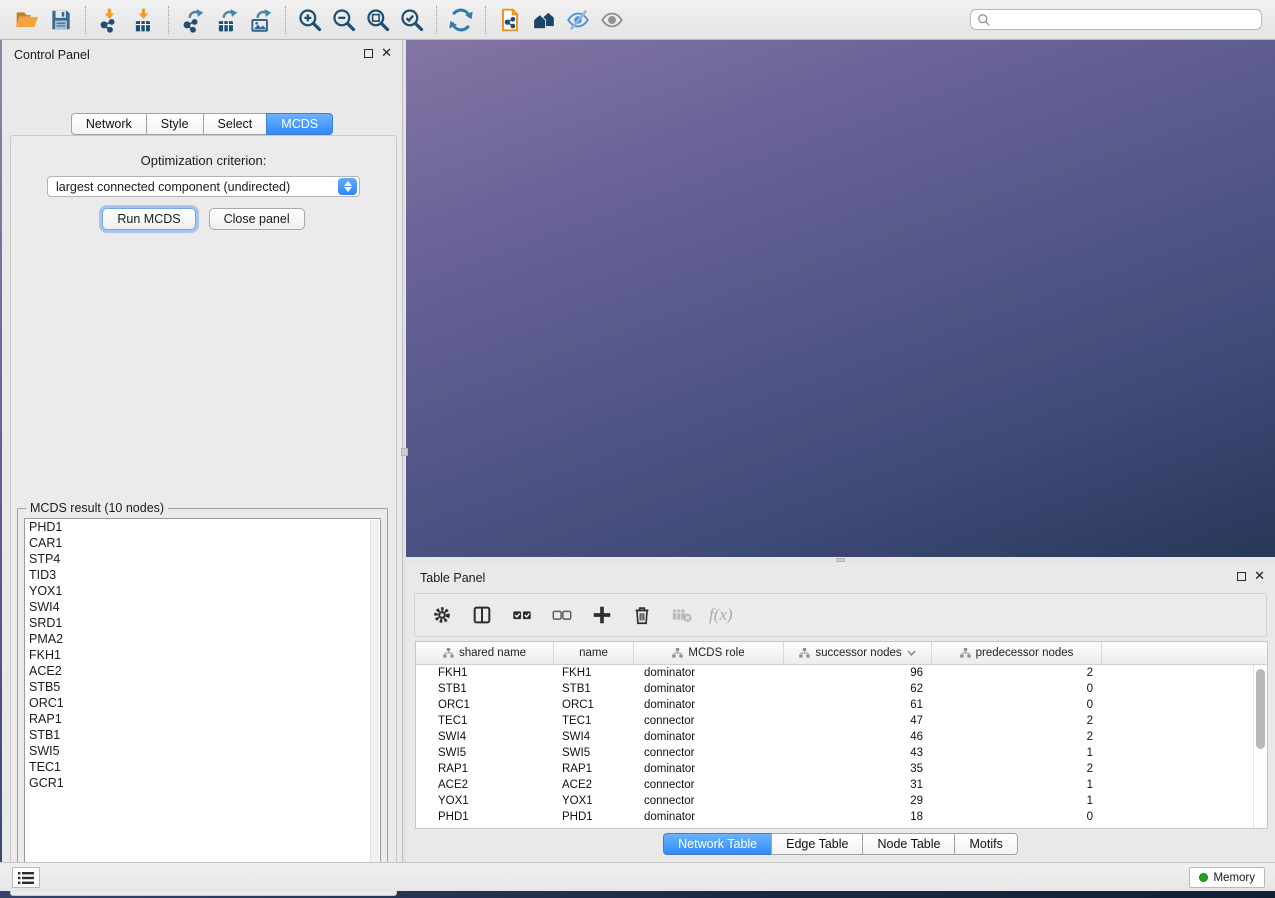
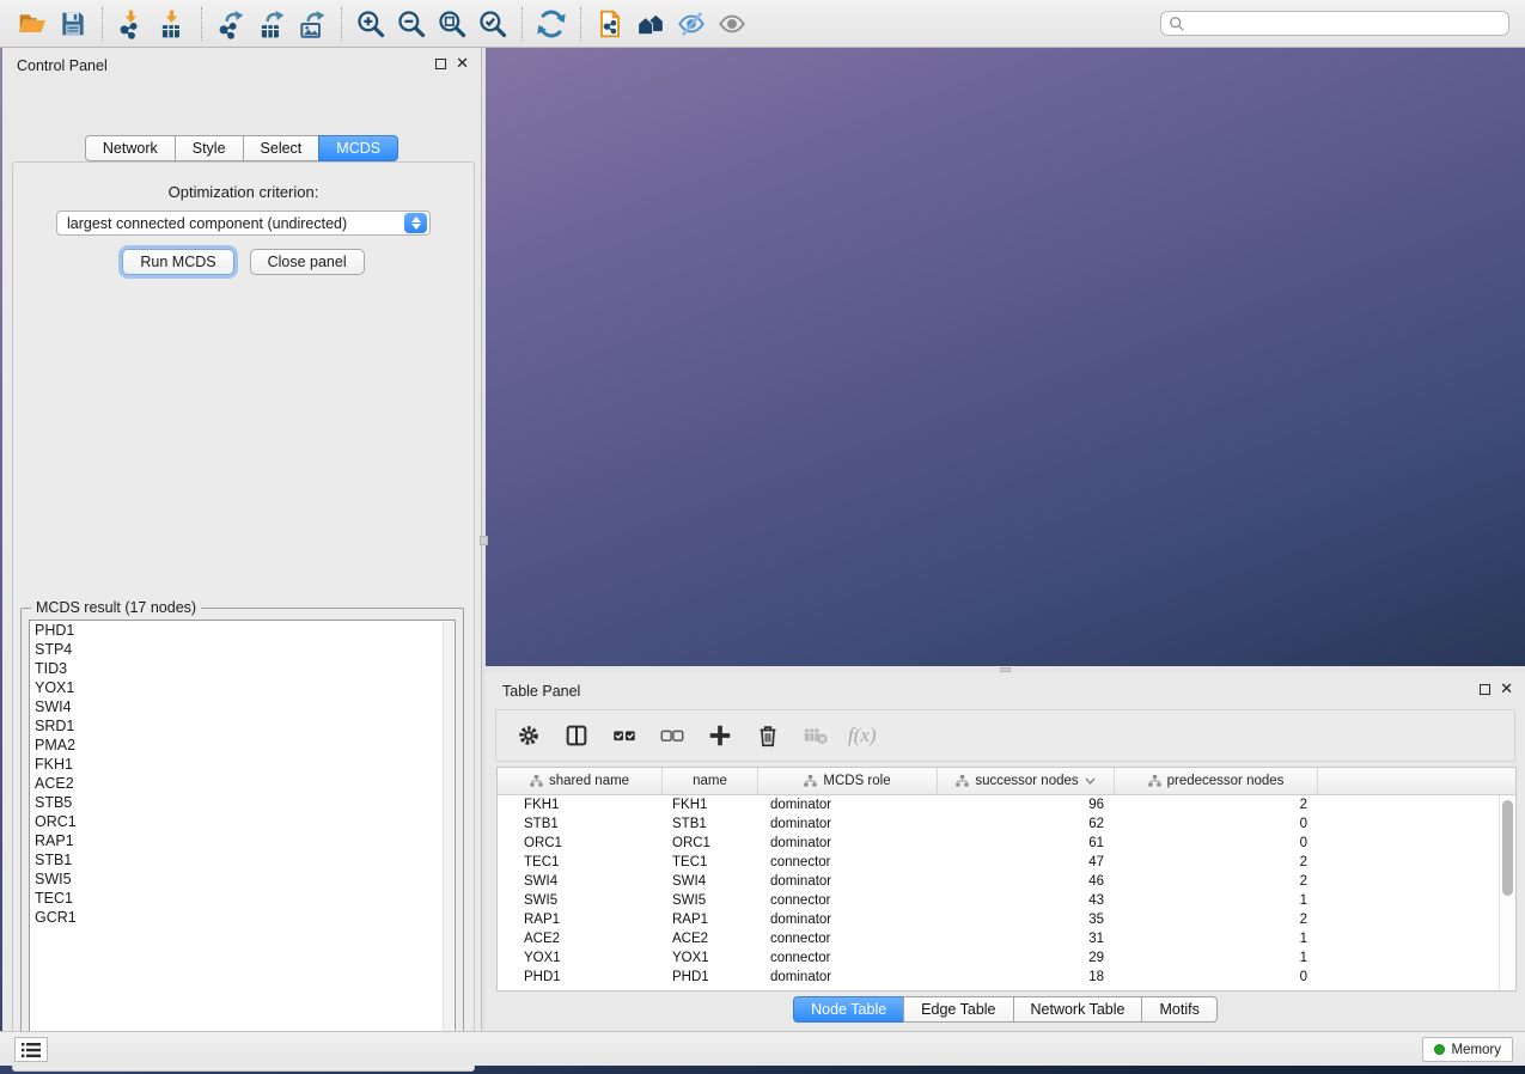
  Control Panel
  ✕
  Network
  Style
  Select
  MCDS
  Optimization criterion:
  largest connected component (undirected)
  Run MCDS
  Close panel
- MCDS result (10 nodes)
+ MCDS result (17 nodes)
  PHD1
- CAR1
  STP4
  TID3
  YOX1
  SWI4
  SRD1
  PMA2
  FKH1
  ACE2
  STB5
  ORC1
  RAP1
  STB1
  SWI5
  TEC1
  GCR1
  Table Panel
  ✕
  f(x)
  shared name
  name
  MCDS role
  successor nodes
  predecessor nodes
  FKH1
  FKH1
  dominator
  96
  2
  STB1
  STB1
  dominator
  62
  0
  ORC1
  ORC1
  dominator
  61
  0
  TEC1
  TEC1
  connector
  47
  2
  SWI4
  SWI4
  dominator
  46
  2
  SWI5
  SWI5
  connector
  43
  1
  RAP1
  RAP1
  dominator
  35
  2
  ACE2
  ACE2
  connector
  31
  1
  YOX1
  YOX1
  connector
  29
  1
  PHD1
  PHD1
  dominator
  18
  0
- Network Table
+ Node Table
  Edge Table
- Node Table
+ Network Table
  Motifs
  Memory
